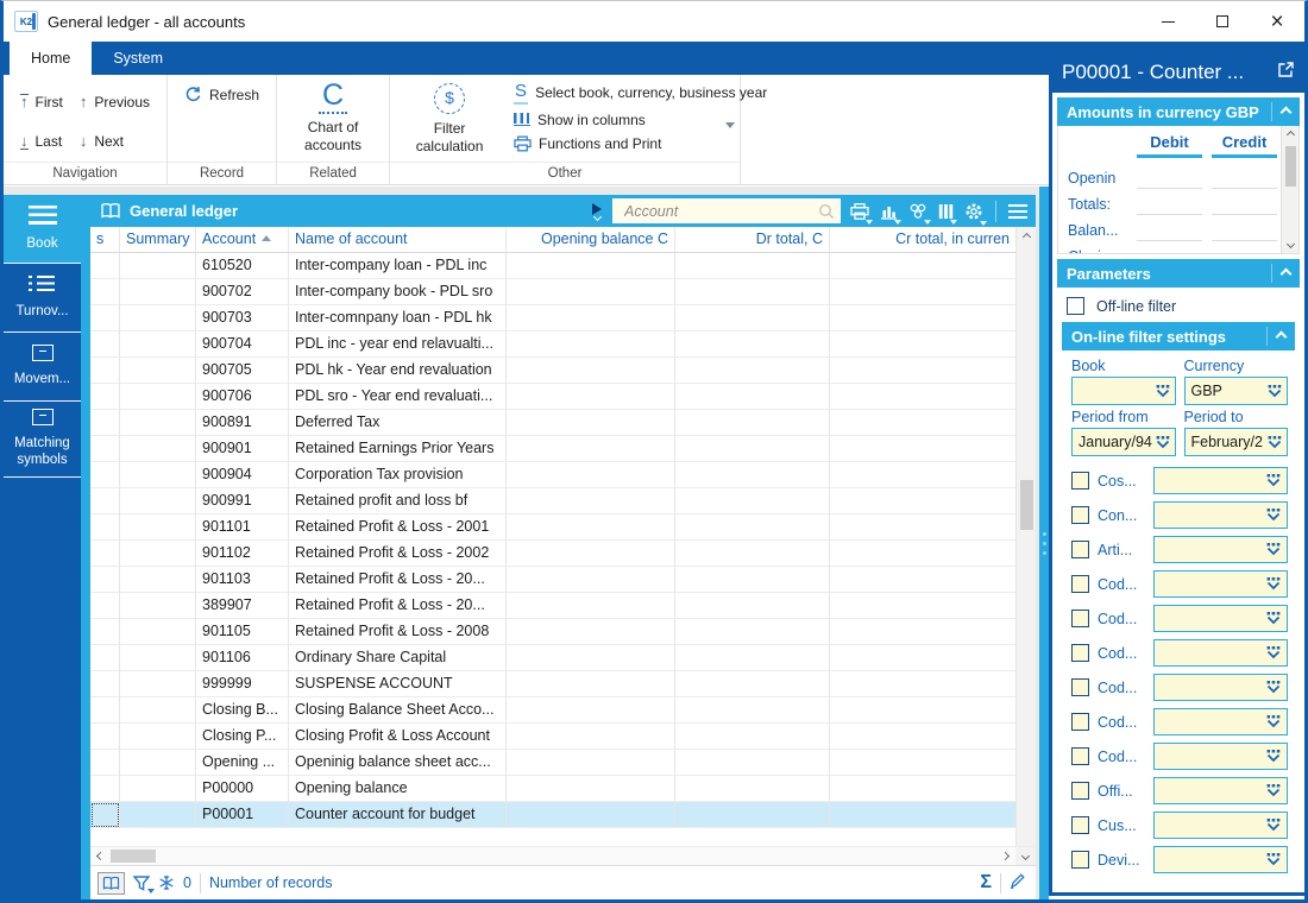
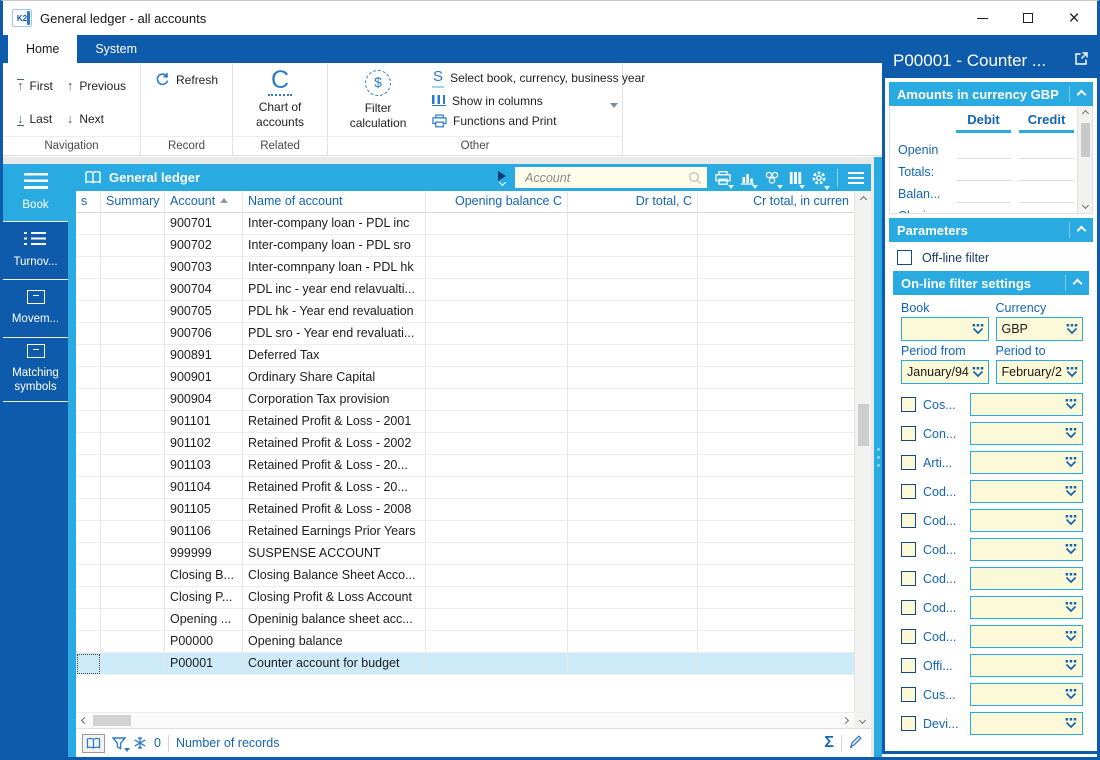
  K2
  General ledger - all accounts
  ×
  Home
  System
  ↑
  First
  ↑
  Previous
  ↓
  Last
  ↓
  Next
  Navigation
  Refresh
  Record
  C
  Chart of accounts
  Related
  $
  Filter calculation
  S
  Select book, currency, business year
  Show in columns
  Functions and Print
  Other
  Book
  Turnov...
  Movem...
  Matching symbols
  General ledger
  Account
  s
  Summary
  Account
  Name of account
  Opening balance C
  Dr total, C
  Cr total, in curren
- 610520
+ 900701
  Inter-company loan - PDL inc
  900702
- Inter-company book - PDL sro
+ Inter-company loan - PDL sro
  900703
  Inter-comnpany loan - PDL hk
  900704
  PDL inc - year end relavualti...
  900705
  PDL hk - Year end revaluation
  900706
  PDL sro - Year end revaluati...
  900891
  Deferred Tax
  900901
- Retained Earnings Prior Years
+ Ordinary Share Capital
  900904
  Corporation Tax provision
- 900991
- Retained profit and loss bf
  901101
  Retained Profit & Loss - 2001
  901102
  Retained Profit & Loss - 2002
  901103
  Retained Profit & Loss - 20...
- 389907
+ 901104
  Retained Profit & Loss - 20...
  901105
  Retained Profit & Loss - 2008
  901106
- Ordinary Share Capital
+ Retained Earnings Prior Years
  999999
  SUSPENSE ACCOUNT
  Closing B...
  Closing Balance Sheet Acco...
  Closing P...
  Closing Profit & Loss Account
  Opening ...
  Openinig balance sheet acc...
  P00000
  Opening balance
  P00001
  Counter account for budget
  0
  Number of records
  Σ
  P00001 - Counter ...
  Amounts in currency GBP
  Debit
  Credit
  Openin
  Totals:
  Balan...
  Parameters
  Off-line filter
  On-line filter settings
  Book
  Currency
  GBP
  Period from
  January/94
  Period to
  February/2
  Cos...
  Con...
  Arti...
  Cod...
  Cod...
  Cod...
  Cod...
  Cod...
  Cod...
  Offi...
  Cus...
  Devi...
